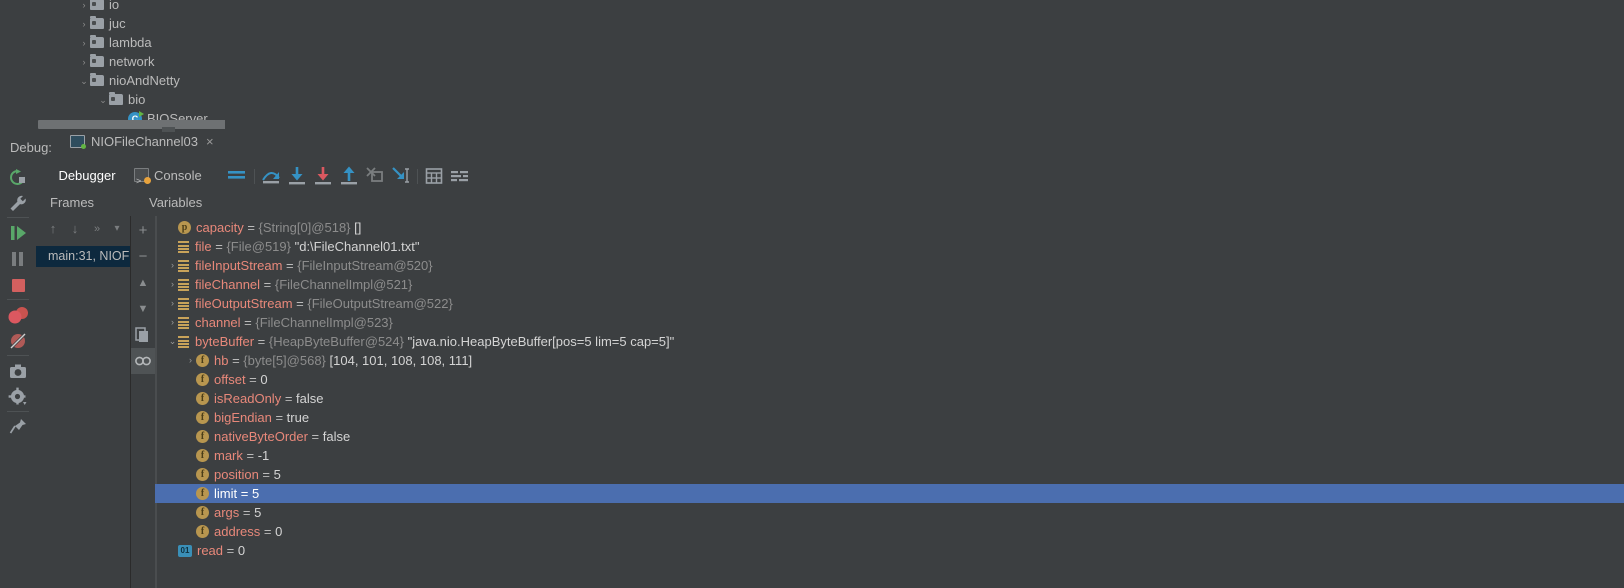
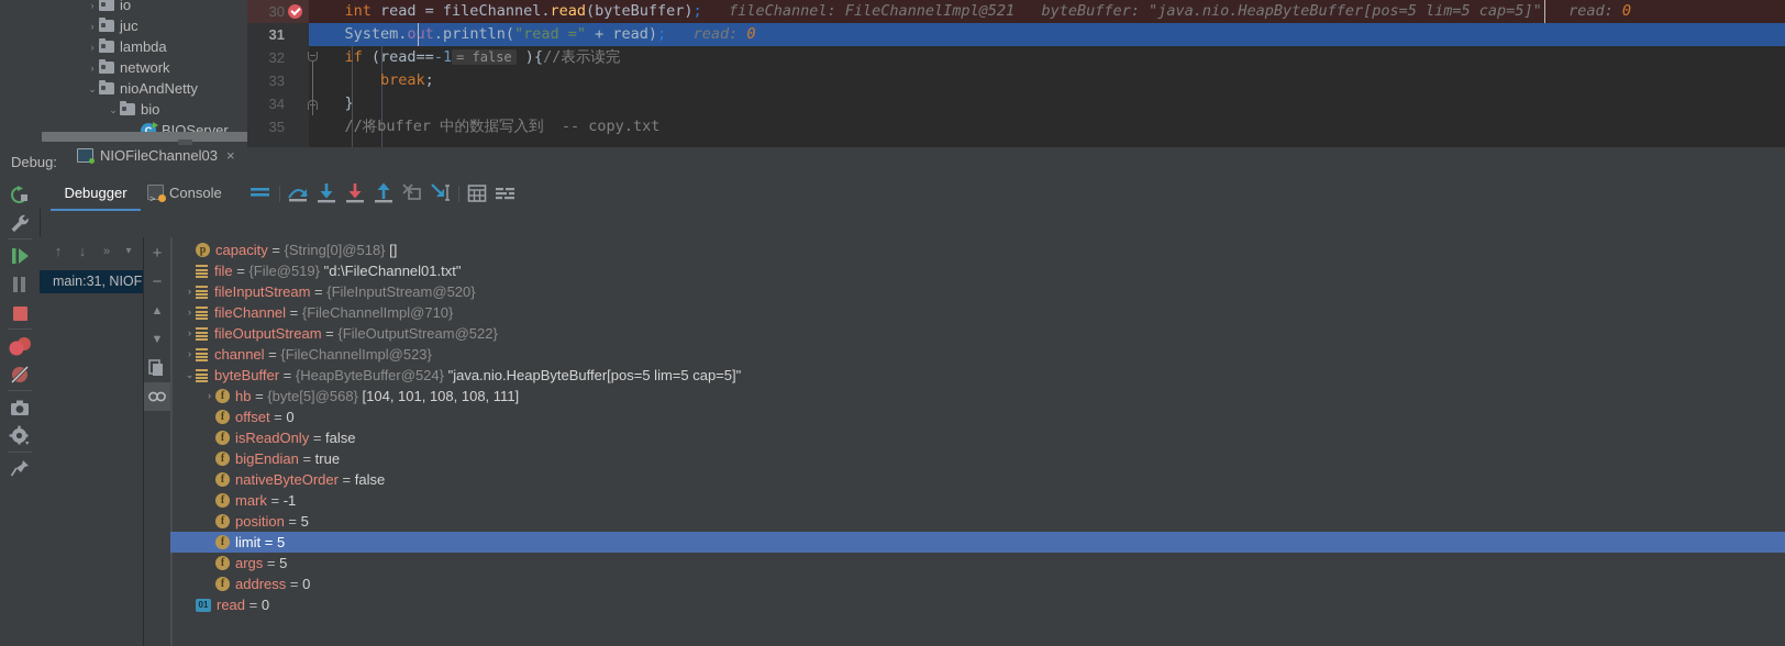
  › io
  › juc
  › lambda
  › network
  ⌄ nioAndNetty
  ⌄ bio
  BIOServer
+ 30
+ int read = fileChannel.read(byteBuffer); fileChannel: FileChannelImpl@521 byteBuffer: "java.nio.HeapByteBuffer[pos=5 lim=5 cap=5]" read: 0
+ 31
+ System.out.println("read =" + read); read: 0
+ 32
+ if (read==-1 = false ){//表示读完
+ 33
+ break;
+ 34
+ }
+ 35
+ //将buffer 中的数据写入到 -- copy.txt
  Debug:
  NIOFileChannel03 ×
  Debugger
  Console
- Frames
- Variables
  ↑
  ↓
  »
  ▾
  main:31, NIOF
  +
  −
  ▲
  ▼
  capacity = {String[0]@518} []
  file = {File@519} "d:\FileChannel01.txt"
  › fileInputStream = {FileInputStream@520}
- › fileChannel = {FileChannelImpl@521}
+ › fileChannel = {FileChannelImpl@710}
  › fileOutputStream = {FileOutputStream@522}
  › channel = {FileChannelImpl@523}
  ⌄ byteBuffer = {HeapByteBuffer@524} "java.nio.HeapByteBuffer[pos=5 lim=5 cap=5]"
  › hb = {byte[5]@568} [104, 101, 108, 108, 111]
  offset = 0
  isReadOnly = false
  bigEndian = true
  nativeByteOrder = false
  mark = -1
  position = 5
  limit = 5
  args = 5
  address = 0
  read = 0
